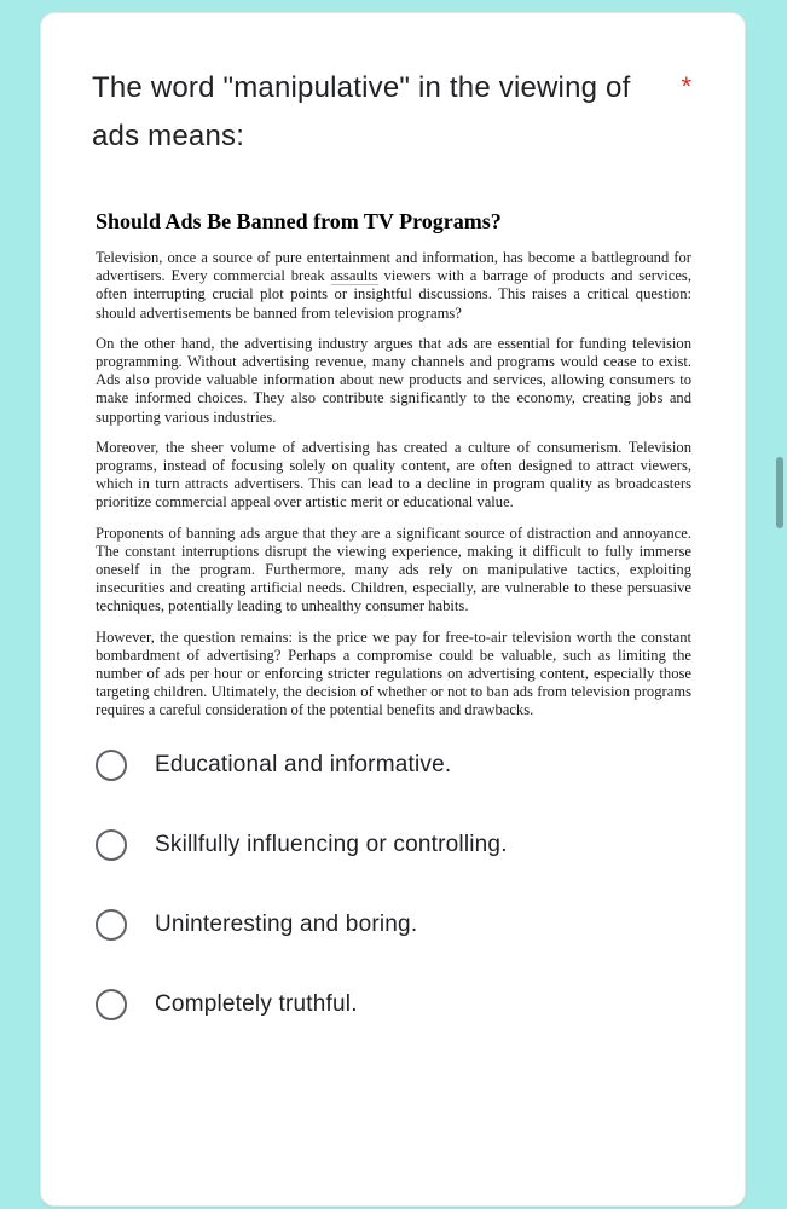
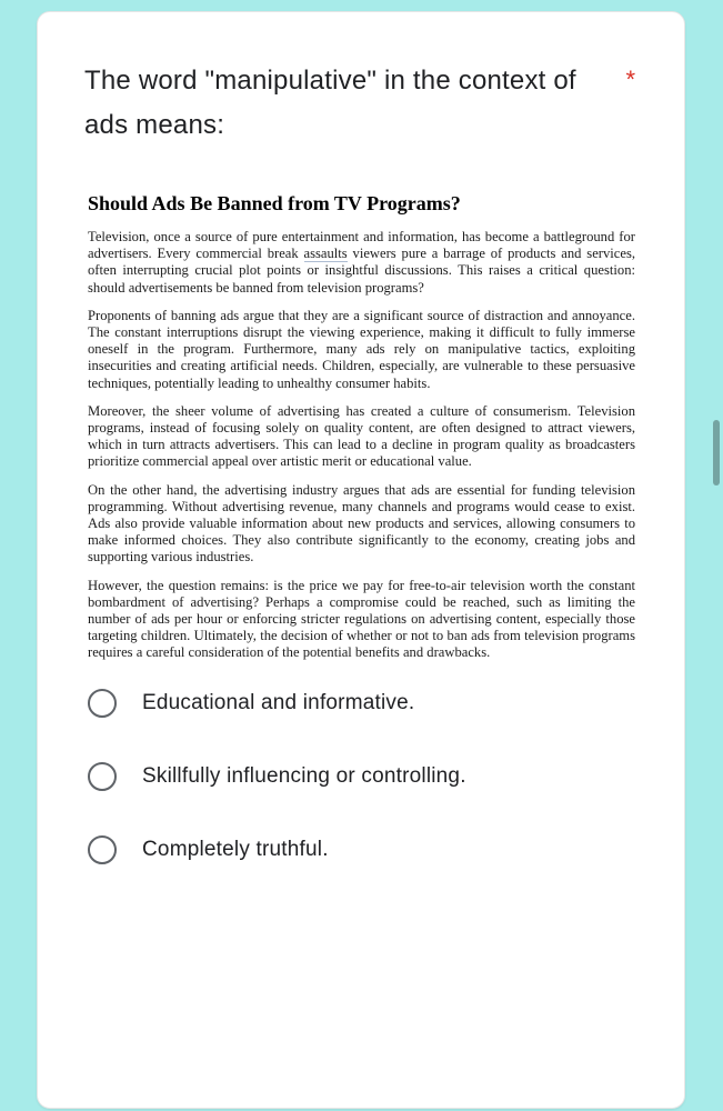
- The word "manipulative" in the viewing of ads means:
+ The word "manipulative" in the context of ads means:
  *
  Should Ads Be Banned from TV Programs?
- Television, once a source of pure entertainment and information, has become a battleground for advertisers. Every commercial break assaults viewers with a barrage of products and services, often interrupting crucial plot points or insightful discussions. This raises a critical question: should advertisements be banned from television programs?
+ Television, once a source of pure entertainment and information, has become a battleground for advertisers. Every commercial break assaults viewers pure a barrage of products and services, often interrupting crucial plot points or insightful discussions. This raises a critical question: should advertisements be banned from television programs?
- On the other hand, the advertising industry argues that ads are essential for funding television programming. Without advertising revenue, many channels and programs would cease to exist. Ads also provide valuable information about new products and services, allowing consumers to make informed choices. They also contribute significantly to the economy, creating jobs and supporting various industries.
+ Proponents of banning ads argue that they are a significant source of distraction and annoyance. The constant interruptions disrupt the viewing experience, making it difficult to fully immerse oneself in the program. Furthermore, many ads rely on manipulative tactics, exploiting insecurities and creating artificial needs. Children, especially, are vulnerable to these persuasive techniques, potentially leading to unhealthy consumer habits.
  Moreover, the sheer volume of advertising has created a culture of consumerism. Television programs, instead of focusing solely on quality content, are often designed to attract viewers, which in turn attracts advertisers. This can lead to a decline in program quality as broadcasters prioritize commercial appeal over artistic merit or educational value.
- Proponents of banning ads argue that they are a significant source of distraction and annoyance. The constant interruptions disrupt the viewing experience, making it difficult to fully immerse oneself in the program. Furthermore, many ads rely on manipulative tactics, exploiting insecurities and creating artificial needs. Children, especially, are vulnerable to these persuasive techniques, potentially leading to unhealthy consumer habits.
+ On the other hand, the advertising industry argues that ads are essential for funding television programming. Without advertising revenue, many channels and programs would cease to exist. Ads also provide valuable information about new products and services, allowing consumers to make informed choices. They also contribute significantly to the economy, creating jobs and supporting various industries.
- However, the question remains: is the price we pay for free-to-air television worth the constant bombardment of advertising? Perhaps a compromise could be valuable, such as limiting the number of ads per hour or enforcing stricter regulations on advertising content, especially those targeting children. Ultimately, the decision of whether or not to ban ads from television programs requires a careful consideration of the potential benefits and drawbacks.
+ However, the question remains: is the price we pay for free-to-air television worth the constant bombardment of advertising? Perhaps a compromise could be reached, such as limiting the number of ads per hour or enforcing stricter regulations on advertising content, especially those targeting children. Ultimately, the decision of whether or not to ban ads from television programs requires a careful consideration of the potential benefits and drawbacks.
  Educational and informative.
  Skillfully influencing or controlling.
- Uninteresting and boring.
  Completely truthful.
